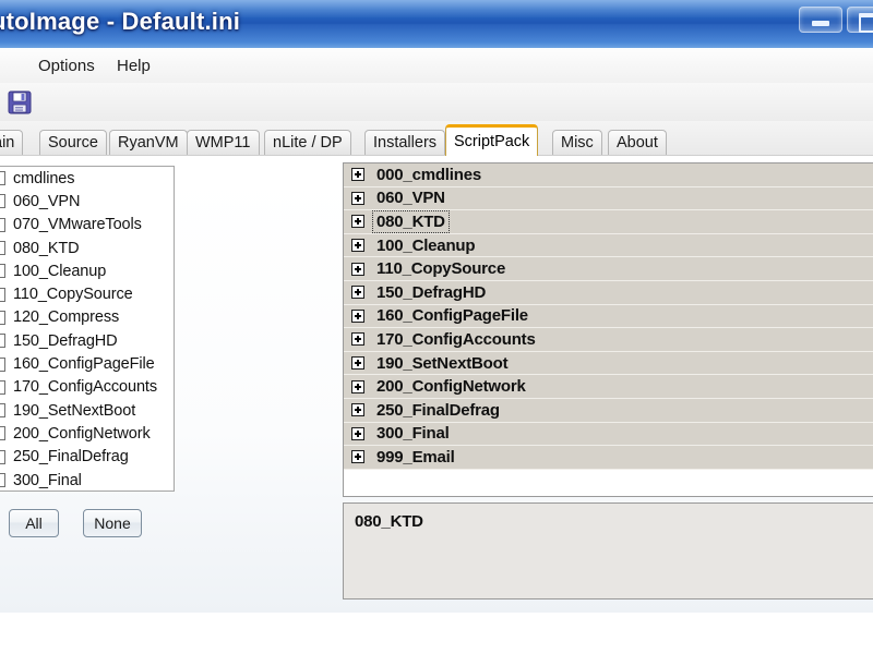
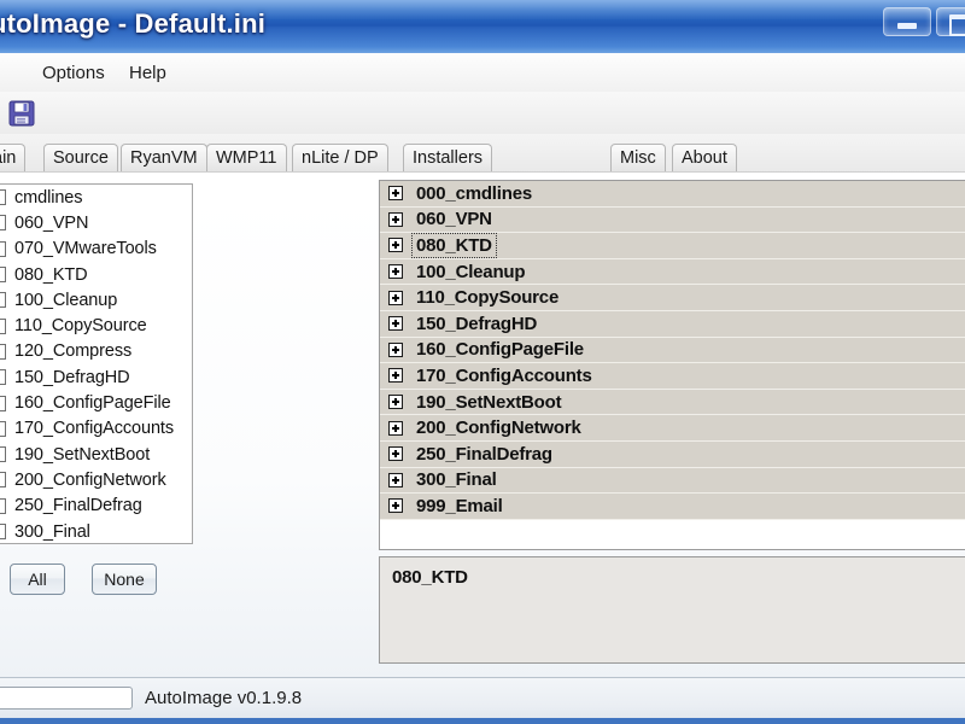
  toImage - Default.ini
  Options
  Help
  Source
  RyanVM
  WMP11
  nLite / DP
  Installers
- ScriptPack
  Misc
  About
  cmdlines
  060_VPN
  070_VMwareTools
  080_KTD
  100_Cleanup
  110_CopySource
  120_Compress
  150_DefragHD
  160_ConfigPageFile
  170_ConfigAccounts
  190_SetNextBoot
  200_ConfigNetwork
  250_FinalDefrag
  300_Final
  All
  None
  000_cmdlines
  060_VPN
  080_KTD
  100_Cleanup
  110_CopySource
  150_DefragHD
  160_ConfigPageFile
  170_ConfigAccounts
  190_SetNextBoot
  200_ConfigNetwork
  250_FinalDefrag
  300_Final
  999_Email
  080_KTD
+ AutoImage v0.1.9.8
